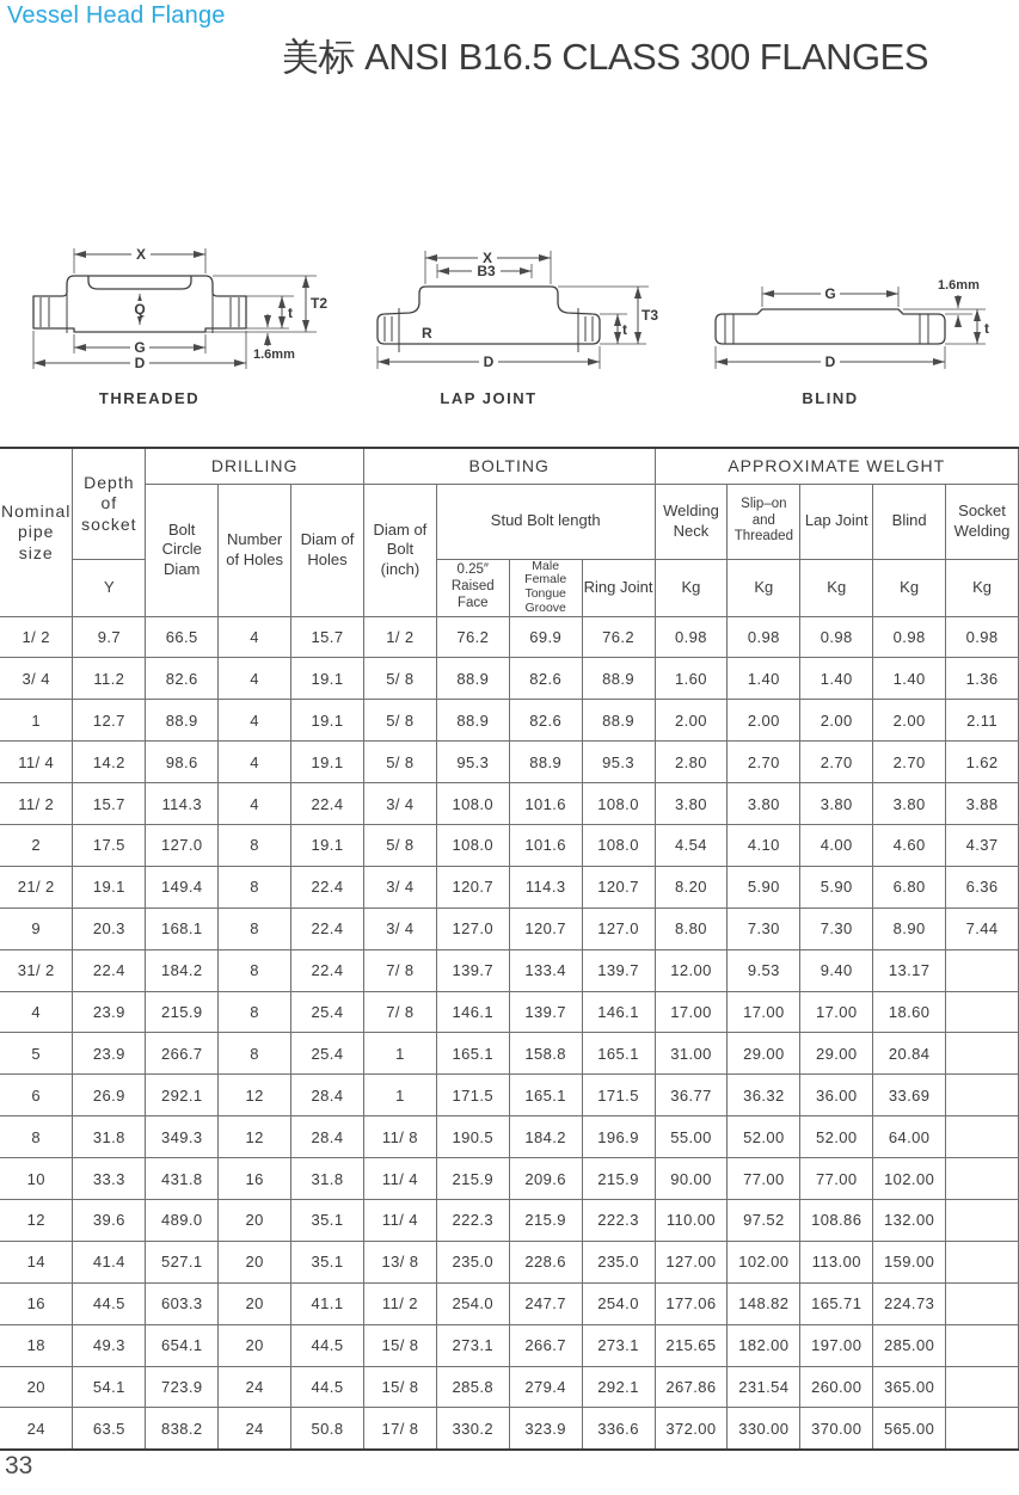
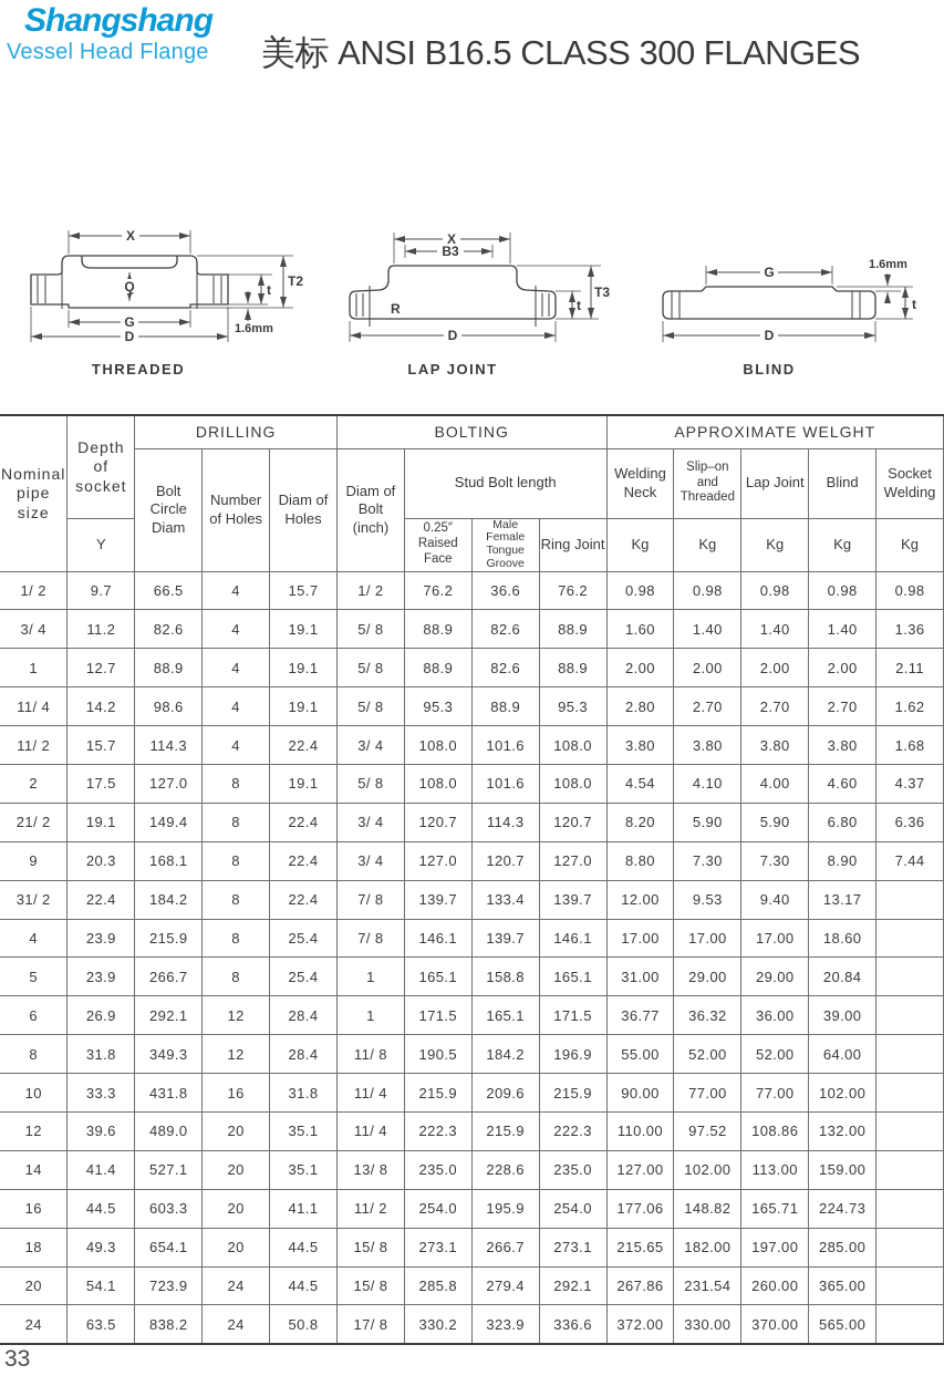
+ Shangshang
  Vessel Head Flange
  美标 ANSI B16.5 CLASS 300 FLANGES
  X
  Q
  G
  D
  t
  T2
  1.6mm
  THREADED
  R
  X
  B3
  D
  t
  T3
  LAP JOINT
  G
  1.6mm
  t
  D
  BLIND
  Nominal pipe size	Depth of socket	DRILLING	BOLTING	APPROXIMATE WELGHT
  Bolt Circle Diam	Number of Holes	Diam of Holes	Diam of Bolt (inch)	Stud Bolt length	Welding Neck	Slip–on and Threaded	Lap Joint	Blind	Socket Welding
  Y	0.25″ Raised Face	Male Female Tongue Groove	Ring Joint	Kg	Kg	Kg	Kg	Kg
- 1/ 2	9.7	66.5	4	15.7	1/ 2	76.2	69.9	76.2	0.98	0.98	0.98	0.98	0.98
+ 1/ 2	9.7	66.5	4	15.7	1/ 2	76.2	36.6	76.2	0.98	0.98	0.98	0.98	0.98
  3/ 4	11.2	82.6	4	19.1	5/ 8	88.9	82.6	88.9	1.60	1.40	1.40	1.40	1.36
  1	12.7	88.9	4	19.1	5/ 8	88.9	82.6	88.9	2.00	2.00	2.00	2.00	2.11
  11/ 4	14.2	98.6	4	19.1	5/ 8	95.3	88.9	95.3	2.80	2.70	2.70	2.70	1.62
- 11/ 2	15.7	114.3	4	22.4	3/ 4	108.0	101.6	108.0	3.80	3.80	3.80	3.80	3.88
+ 11/ 2	15.7	114.3	4	22.4	3/ 4	108.0	101.6	108.0	3.80	3.80	3.80	3.80	1.68
  2	17.5	127.0	8	19.1	5/ 8	108.0	101.6	108.0	4.54	4.10	4.00	4.60	4.37
  21/ 2	19.1	149.4	8	22.4	3/ 4	120.7	114.3	120.7	8.20	5.90	5.90	6.80	6.36
  9	20.3	168.1	8	22.4	3/ 4	127.0	120.7	127.0	8.80	7.30	7.30	8.90	7.44
  31/ 2	22.4	184.2	8	22.4	7/ 8	139.7	133.4	139.7	12.00	9.53	9.40	13.17
  4	23.9	215.9	8	25.4	7/ 8	146.1	139.7	146.1	17.00	17.00	17.00	18.60
  5	23.9	266.7	8	25.4	1	165.1	158.8	165.1	31.00	29.00	29.00	20.84
- 6	26.9	292.1	12	28.4	1	171.5	165.1	171.5	36.77	36.32	36.00	33.69
+ 6	26.9	292.1	12	28.4	1	171.5	165.1	171.5	36.77	36.32	36.00	39.00
  8	31.8	349.3	12	28.4	11/ 8	190.5	184.2	196.9	55.00	52.00	52.00	64.00
  10	33.3	431.8	16	31.8	11/ 4	215.9	209.6	215.9	90.00	77.00	77.00	102.00
  12	39.6	489.0	20	35.1	11/ 4	222.3	215.9	222.3	110.00	97.52	108.86	132.00
  14	41.4	527.1	20	35.1	13/ 8	235.0	228.6	235.0	127.00	102.00	113.00	159.00
- 16	44.5	603.3	20	41.1	11/ 2	254.0	247.7	254.0	177.06	148.82	165.71	224.73
+ 16	44.5	603.3	20	41.1	11/ 2	254.0	195.9	254.0	177.06	148.82	165.71	224.73
  18	49.3	654.1	20	44.5	15/ 8	273.1	266.7	273.1	215.65	182.00	197.00	285.00
  20	54.1	723.9	24	44.5	15/ 8	285.8	279.4	292.1	267.86	231.54	260.00	365.00
  24	63.5	838.2	24	50.8	17/ 8	330.2	323.9	336.6	372.00	330.00	370.00	565.00
  33
